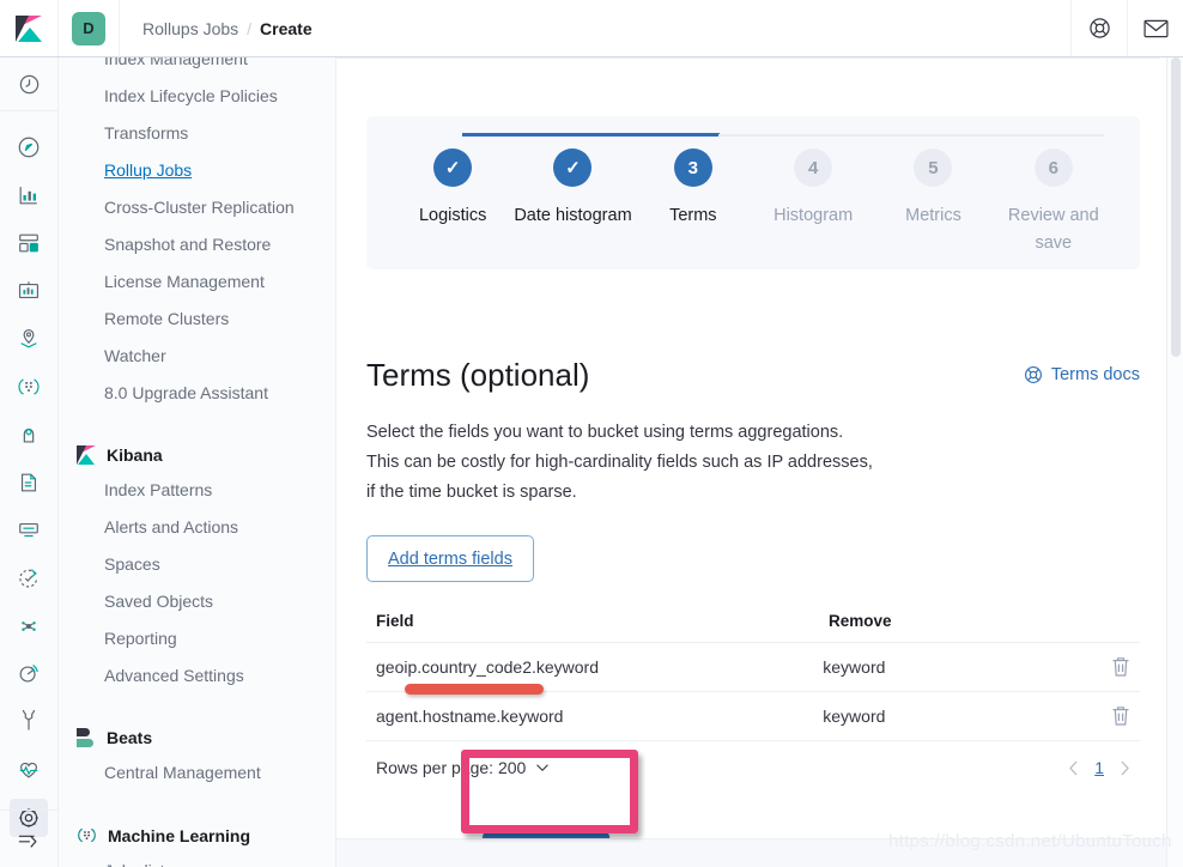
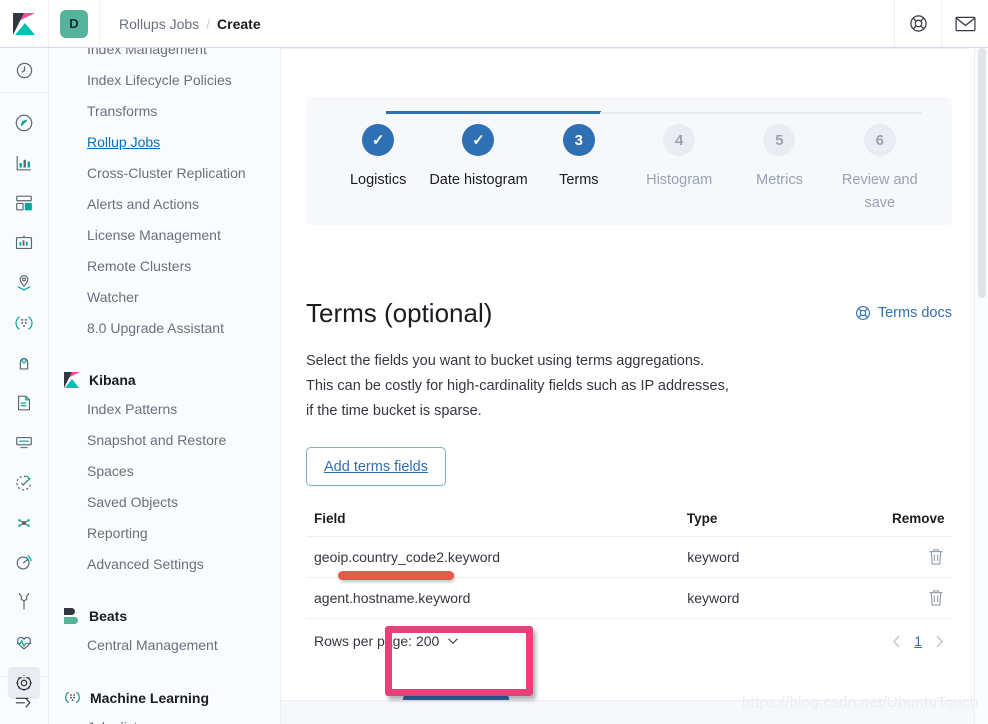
  D
  Rollups Jobs
  /
  Create
  Index Management
  Index Lifecycle Policies
  Transforms
  Rollup Jobs
  Cross-Cluster Replication
- Snapshot and Restore
+ Alerts and Actions
  License Management
  Remote Clusters
  Watcher
  8.0 Upgrade Assistant
  Kibana
  Index Patterns
- Alerts and Actions
+ Snapshot and Restore
  Spaces
  Saved Objects
  Reporting
  Advanced Settings
  Beats
  Central Management
  Machine Learning
  ✓
  Logistics
  ✓
  Date histogram
  3
  Terms
  4
  Histogram
  5
  Metrics
  6
  Review and save
  Terms (optional)
  Terms docs
  Select the fields you want to bucket using terms aggregations.
  This can be costly for high-cardinality fields such as IP addresses,
  if the time bucket is sparse.
  Add terms fields
  Field
+ Type
  Remove
  geoip.country_code2.keyword
  keyword
  agent.hostname.keyword
  keyword
  Rows per page: 200
  1
